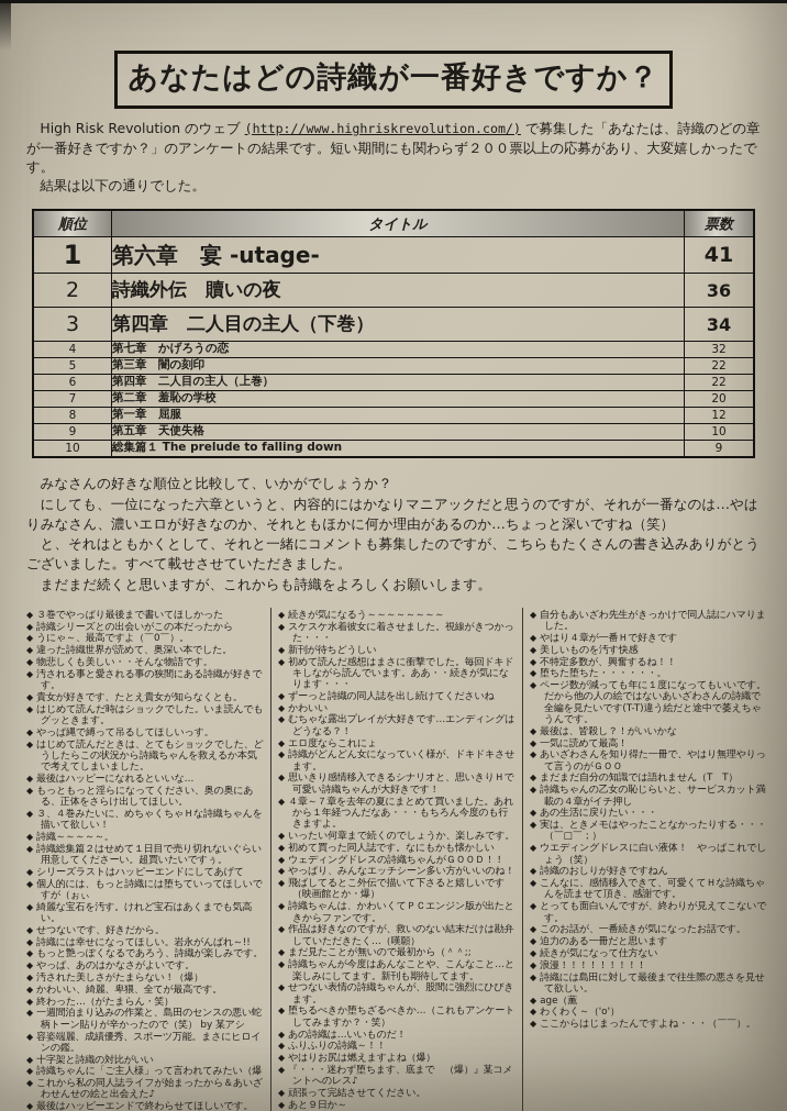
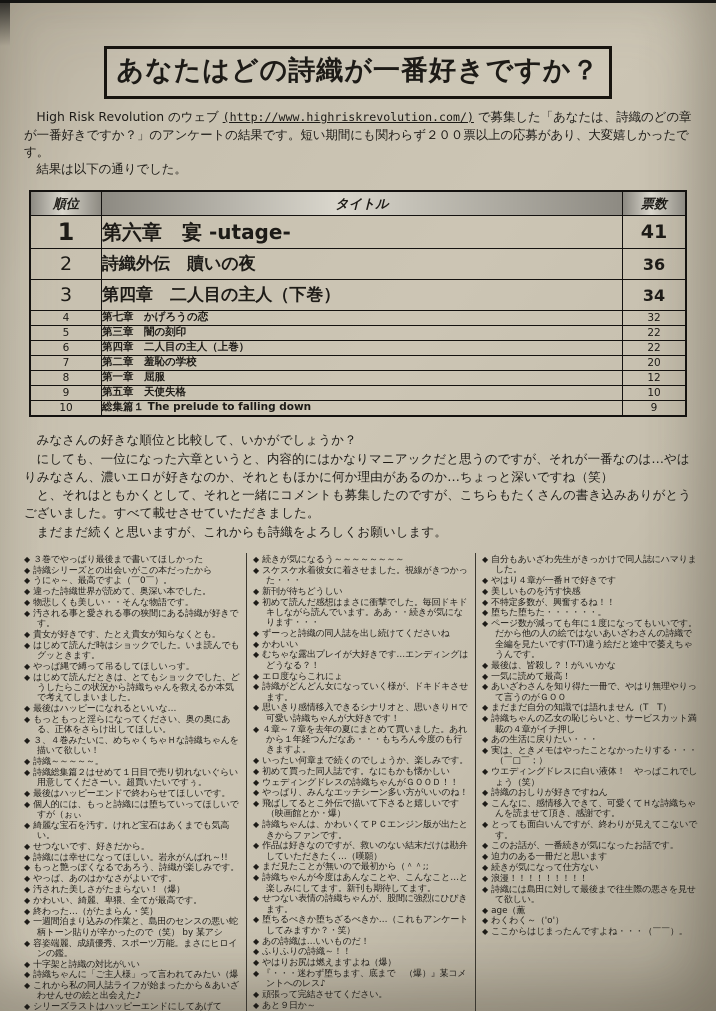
  あなたはどの詩織が一番好きですか？
  High Risk Revolution のウェブ (http://www.highriskrevolution.com/) で募集した「あなたは、詩織のどの章が一番好きですか？」のアンケートの結果です。短い期間にも関わらず２００票以上の応募があり、大変嬉しかったです。
  結果は以下の通りでした。
  順位	タイトル	票数
  1	第六章 宴 -utage-	41
  2	詩織外伝 贖いの夜	36
  3	第四章 二人目の主人（下巻）	34
  4	第七章 かげろうの恋	32
  5	第三章 闇の刻印	22
  6	第四章 二人目の主人（上巻）	22
  7	第二章 羞恥の学校	20
  8	第一章 屈服	12
  9	第五章 天使失格	10
  10	総集篇１ The prelude to falling down	9
  みなさんの好きな順位と比較して、いかがでしょうか？
  にしても、一位になった六章というと、内容的にはかなりマニアックだと思うのですが、それが一番なのは…やはりみなさん、濃いエロが好きなのか、それともほかに何か理由があるのか…ちょっと深いですね（笑）
  と、それはともかくとして、それと一緒にコメントも募集したのですが、こちらもたくさんの書き込みありがとうございました。すべて載せさせていただきました。
  まだまだ続くと思いますが、これからも詩織をよろしくお願いします。
  ◆ ３巻でやっぱり最後まで書いてほしかった
  ◆ 詩織シリーズとの出会いがこの本だったから
  ◆ うにゃ～、最高ですよ（￣0￣）。
  ◆ 違った詩織世界が読めて、奥深い本でした。
  ◆ 物悲しくも美しい・・そんな物語です。
  ◆ 汚される事と愛される事の狭間にある詩織が好きです。
  ◆ 貴女が好きです、たとえ貴女が知らなくとも。
  ◆ はじめて読んだ時はショックでした。いま読んでもグッときます。
  ◆ やっぱ縄で縛って吊るしてほしいっす。
  ◆ はじめて読んだときは、とてもショックでした、どうしたらこの状況から詩織ちゃんを救えるか本気で考えてしまいました。
  ◆ 最後はハッピーになれるといいな…
  ◆ もっともっと淫らになってください、奥の奥にある、正体をさらけ出してほしい。
  ◆ ３、４巻みたいに、めちゃくちゃＨな詩織ちゃんを描いて欲しい！
  ◆ 詩織～～～～～。
  ◆ 詩織総集篇２はせめて１日目で売り切れないぐらい用意してくださーい。超買いたいですぅ。
- ◆ シリーズラストはハッピーエンドにしてあげて
+ ◆ 最後はハッピーエンドで終わらせてほしいです。
  ◆ 個人的には、もっと詩織には堕ちていってほしいですが（ぉぃ
  ◆ 綺麗な宝石を汚す。けれど宝石はあくまでも気高い。
  ◆ せつないです、好きだから。
  ◆ 詩織には幸せになってほしい。岩永がんばれ～!!
  ◆ もっと艶っぽくなるであろう、詩織が楽しみです。
  ◆ やっぱ、あのはかなさがよいです。
  ◆ 汚された美しさがたまらない！（爆）
  ◆ かわいい、綺麗、卑猥、全てが最高です。
  ◆ 終わった…（がたまらん・笑）
  ◆ 一週間泊まり込みの作業と、島田のセンスの悪い蛇柄トーン貼りが辛かったので（笑） by 某アシ
  ◆ 容姿端麗、成績優秀、スポーツ万能。まさにヒロインの鑑。
  ◆ 十字架と詩織の対比がいい
  ◆ 詩織ちゃんに「ご主人様」って言われてみたい（爆
  ◆ これから私の同人誌ライフが始まったから＆あいざわせんせの絵と出会えた♪
- ◆ 最後はハッピーエンドで終わらせてほしいです。
+ ◆ シリーズラストはハッピーエンドにしてあげて
  ◆ 続きが気になるう～～～～～～～～
  ◆ スケスケ水着彼女に着させました。視線がきつかった・・・
  ◆ 新刊が待ちどうしい
  ◆ 初めて読んだ感想はまさに衝撃でした。毎回ドキドキしながら読んでいます。ああ・・続きが気になります・・・
  ◆ ずーっと詩織の同人誌を出し続けてくださいね
  ◆ かわいい
  ◆ むちゃな露出プレイが大好きです…エンディングはどうなる？！
  ◆ エロ度ならこれにょ
  ◆ 詩織がどんどん女になっていく様が、ドキドキさせます。
  ◆ 思いきり感情移入できるシナリオと、思いきりＨで可愛い詩織ちゃんが大好きです！
  ◆ ４章～７章を去年の夏にまとめて買いました。あれから１年経つんだなあ・・・もちろん今度のも行きますよ。
  ◆ いったい何章まで続くのでしょうか、楽しみです。
  ◆ 初めて買った同人誌です。なにもかも懐かしい
  ◆ ウェディングドレスの詩織ちゃんがＧＯＯＤ！！
  ◆ やっぱり、みんなエッチシーン多い方がいいのね！
  ◆ 飛ばしてるとこ外伝で描いて下さると嬉しいです（映画館とか・爆）
  ◆ 詩織ちゃんは、かわいくてＰＣエンジン版が出たときからファンです。
  ◆ 作品は好きなのですが、救いのない結末だけは勘弁していただきたく…（嘆願）
  ◆ まだ見たことが無いので最初から（＾＾;;
  ◆ 詩織ちゃんが今度はあんなことや、こんなこと…と楽しみにしてます。新刊も期待してます。
  ◆ せつない表情の詩織ちゃんが、股間に強烈にひびきます。
  ◆ 堕ちるべきか堕ちざるべきか…（これもアンケートしてみますか？・笑）
  ◆ あの詩織は…いいものだ！
  ◆ ふりふりの詩織～！！
  ◆ やはりお尻は燃えますよね（爆）
  ◆ 『・・・迷わず堕ちます、底まで （爆）』某コメントへのレス♪
  ◆ 頑張って完結させてください。
  ◆ あと９日か～
  ◆ 自分もあいざわ先生がきっかけで同人誌にハマりました。
  ◆ やはり４章が一番Ｈで好きです
  ◆ 美しいものを汚す快感
  ◆ 不特定多数が、興奮するね！！
  ◆ 堕ちた堕ちた・・・・・・。
  ◆ ページ数が減っても年に１度になってもいいです。だから他の人の絵ではないあいざわさんの詩織で全編を見たいです(T-T)違う絵だと途中で萎えちゃうんです。
  ◆ 最後は、皆殺し？！がいいかな
  ◆ 一気に読めて最高！
  ◆ あいざわさんを知り得た一冊で、やはり無理やりって言うのがＧＯＯ
  ◆ まだまだ自分の知識では語れません（T T）
  ◆ 詩織ちゃんの乙女の恥じらいと、サービスカット満載の４章がイチ押し
  ◆ あの生活に戻りたい・・・
  ◆ 実は、ときメモはやったことなかったりする・・・（￣□￣；）
  ◆ ウエディングドレスに白い液体！ やっぱこれでしょう（笑）
  ◆ 詩織のおしりが好きですねん
  ◆ こんなに、感情移入できて、可愛くてＨな詩織ちゃんを読ませて頂き、感謝です。
  ◆ とっても面白いんですが、終わりが見えてこないです。
  ◆ このお話が、一番続きが気になったお話です。
  ◆ 迫力のある一冊だと思います
  ◆ 続きが気になって仕方ない
  ◆ 浪漫！！！！！！！！！
  ◆ 詩織には島田に対して最後まで往生際の悪さを見せて欲しい。
  ◆ age（薫
  ◆ わくわく～（'o'）
  ◆ ここからはじまったんですよね・・・（￣￣）。
